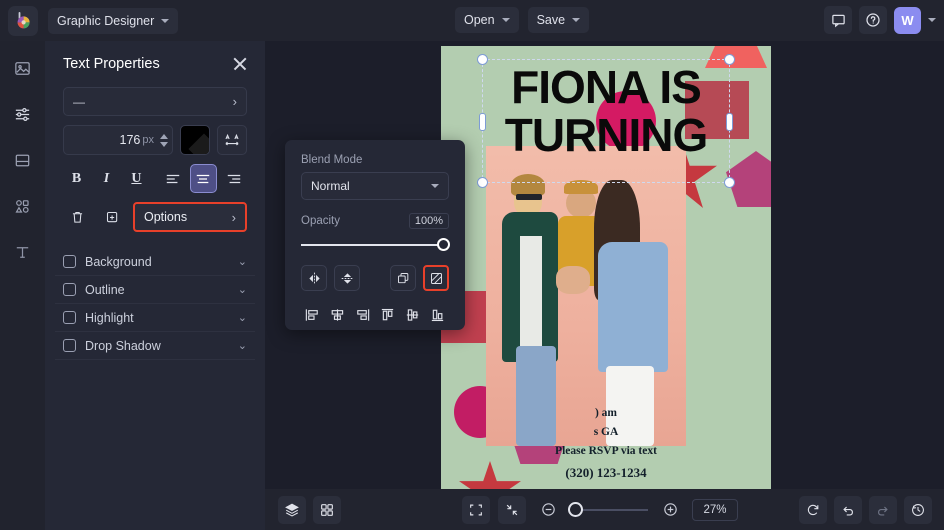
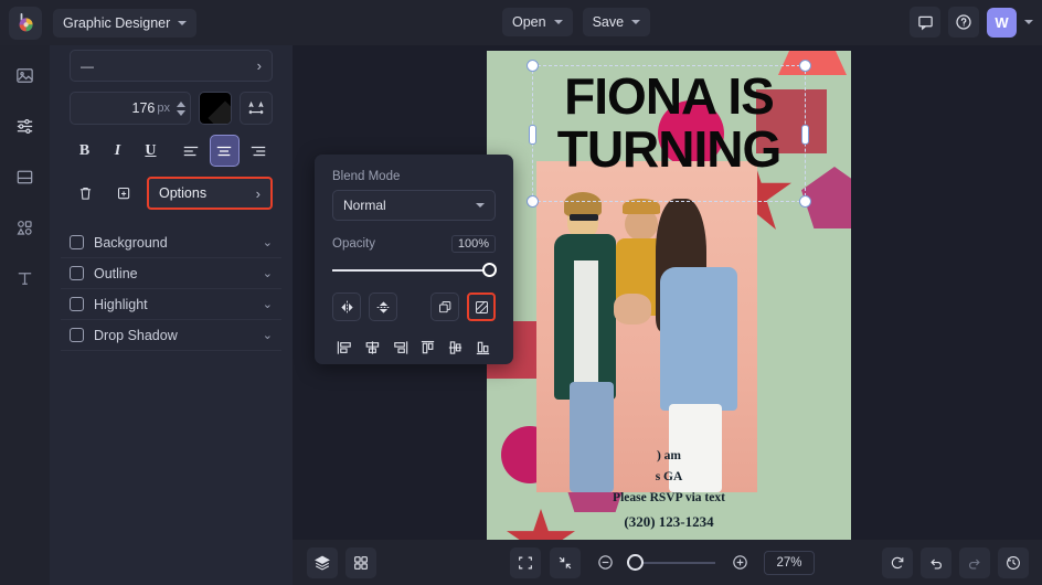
  Graphic Designer
  Open
  Save
  W
- Text Properties
  —
  ›
  176
  px
  B
  I
  U
  Options
  ›
  Background
  ⌄
  Outline
  ⌄
  Highlight
  ⌄
  Drop Shadow
  ⌄
  FIONA IS
  TURNING
  ) am
  s GA
  Please RSVP via text
  (320) 123-1234
  Blend Mode
  Normal
  Opacity
  100%
  27%
